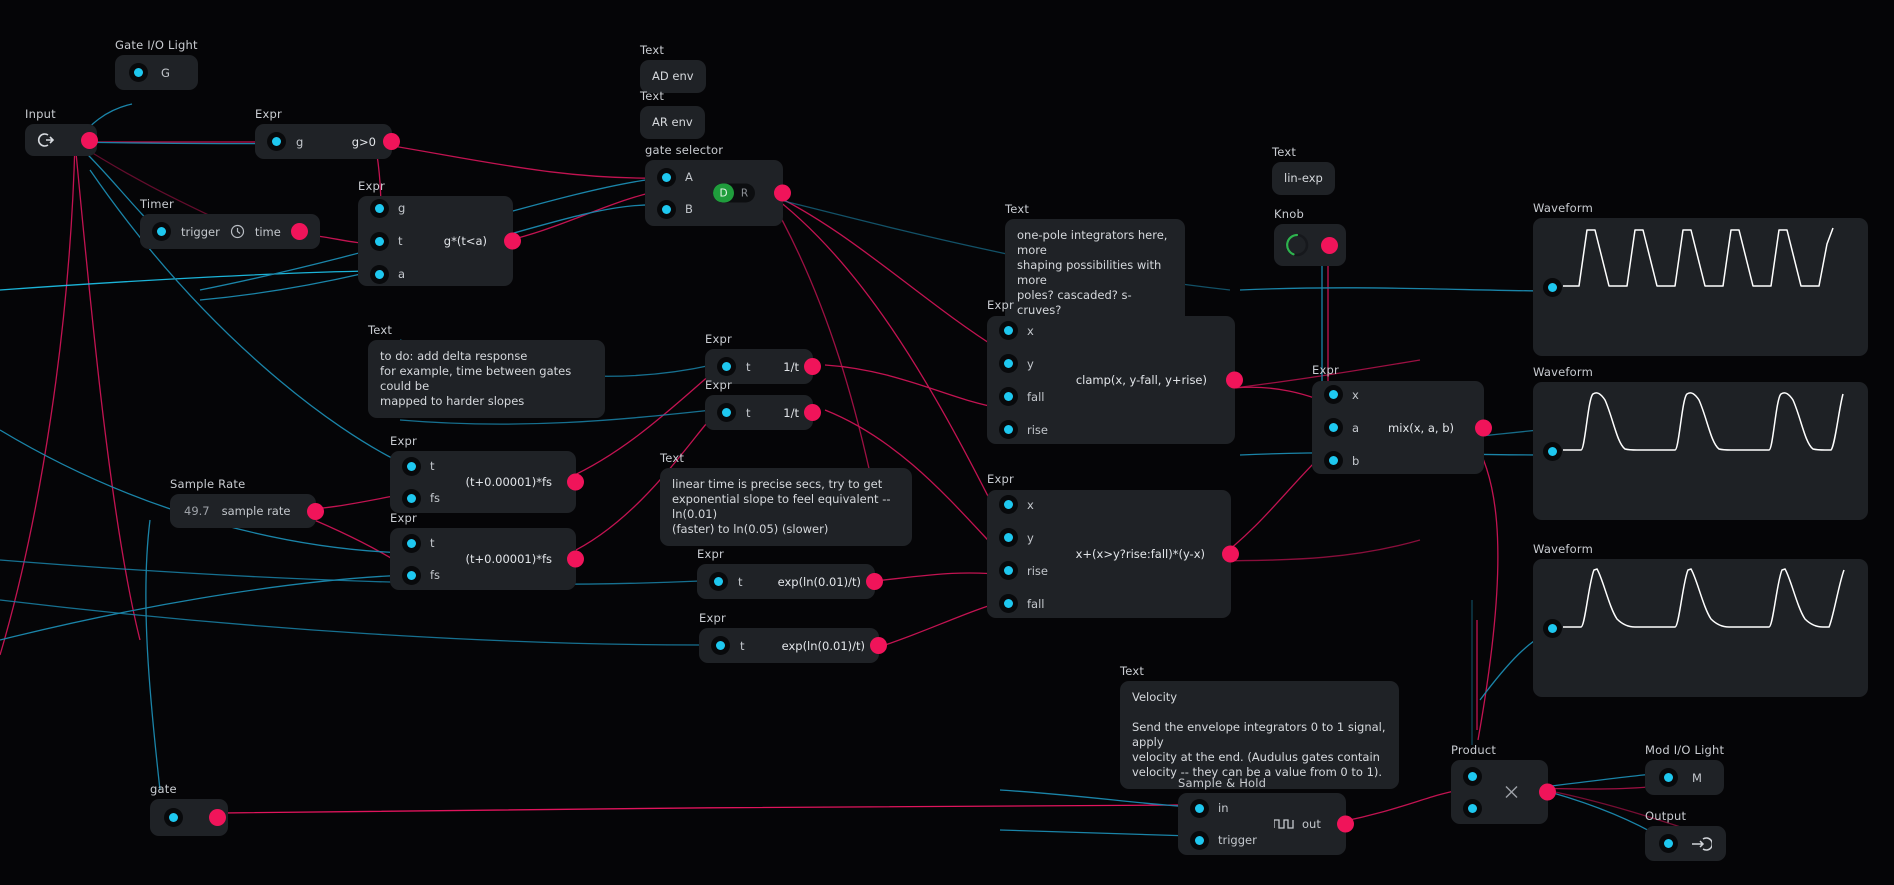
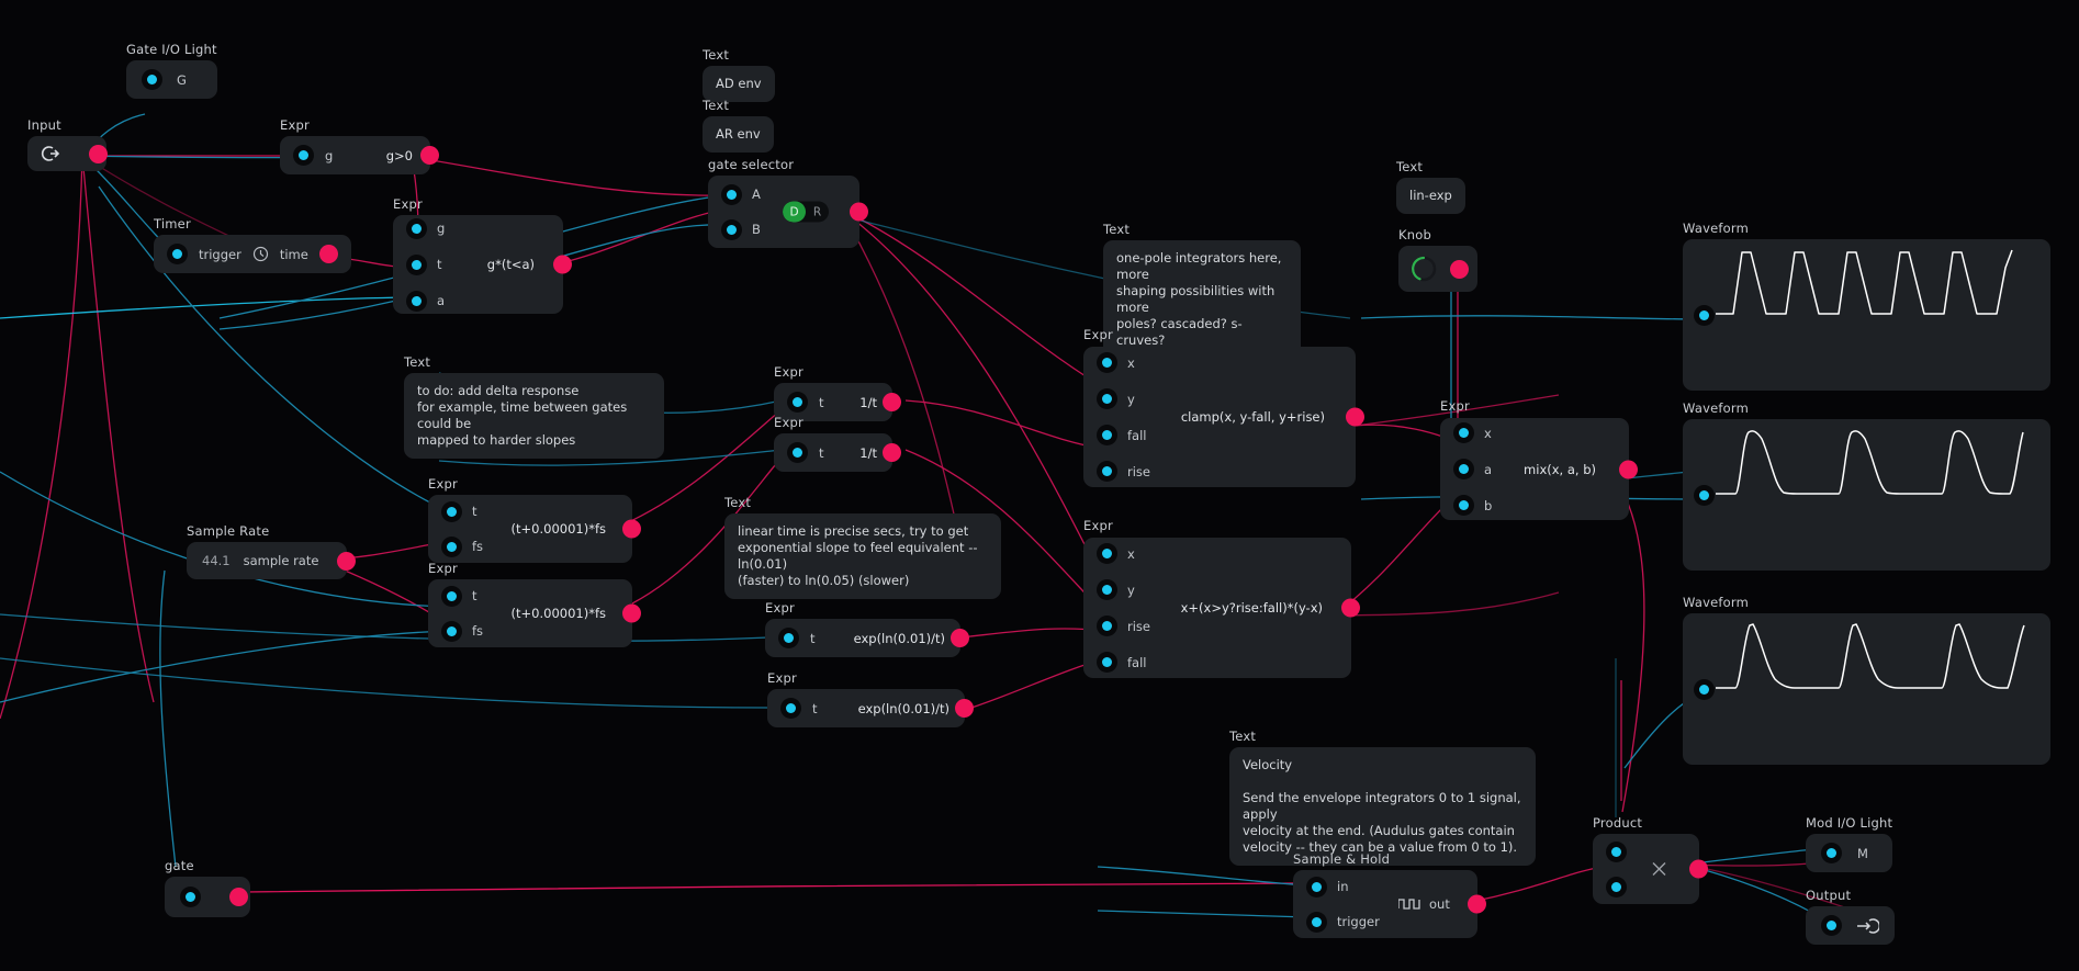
  Gate I/O Light
  G
  Input
  Timer
  trigger
  time
  Expr
  g
  g>0
  Expr
  g
  t
  a
  g*(t<a)
  Text
  AD env
  Text
  AR env
  gate selector
  A
  B
  D
  R
  Text
  to do: add delta response
  for example, time between gates could be
  mapped to harder slopes
  Text
  one-pole integrators here, more
  shaping possibilities with more
  poles? cascaded? s-cruves?
  Text
  lin-exp
  Knob
  Sample Rate
- 49.7
+ 44.1
  sample rate
  Expr
  t
  fs
  (t+0.00001)*fs
  Expr
  t
  fs
  (t+0.00001)*fs
  Expr
  t
  1/t
  Expr
  t
  1/t
  linear time is precise secs, try to get
  exponential slope to feel equivalent -- ln(0.01)
  (faster) to ln(0.05) (slower)
  Text
  Expr
  t
  exp(ln(0.01)/t)
  Expr
  t
  exp(ln(0.01)/t)
  x
  y
  fall
  rise
  clamp(x, y-fall, y+rise)
  Expr
  x
  y
  rise
  fall
  x+(x>y?rise:fall)*(y-x)
  Expr
  x
  a
  b
  mix(x, a, b)
  Expr
  Waveform
  Waveform
  Waveform
  Text
  Velocity
  Send the envelope integrators 0 to 1 signal, apply
  velocity at the end. (Audulus gates contain
  velocity -- they can be a value from 0 to 1).
  Sample & Hold
  in
  trigger
  out
  Product
  Mod I/O Light
  M
  Output
  gate
